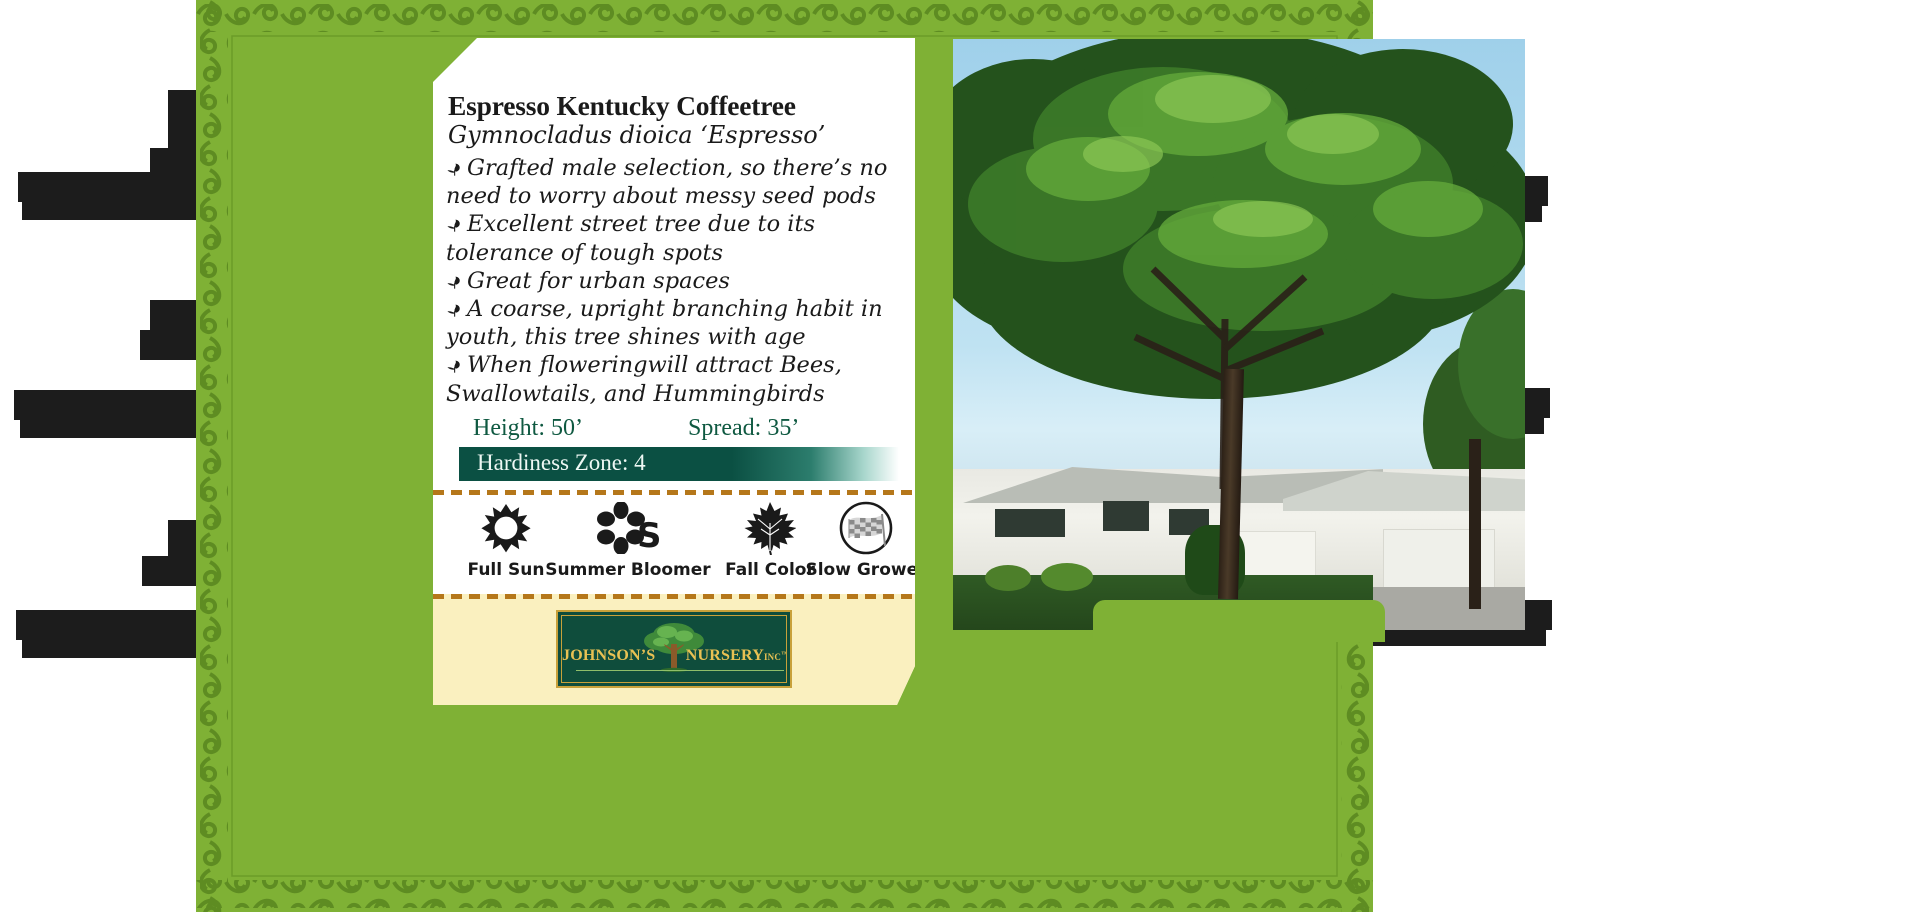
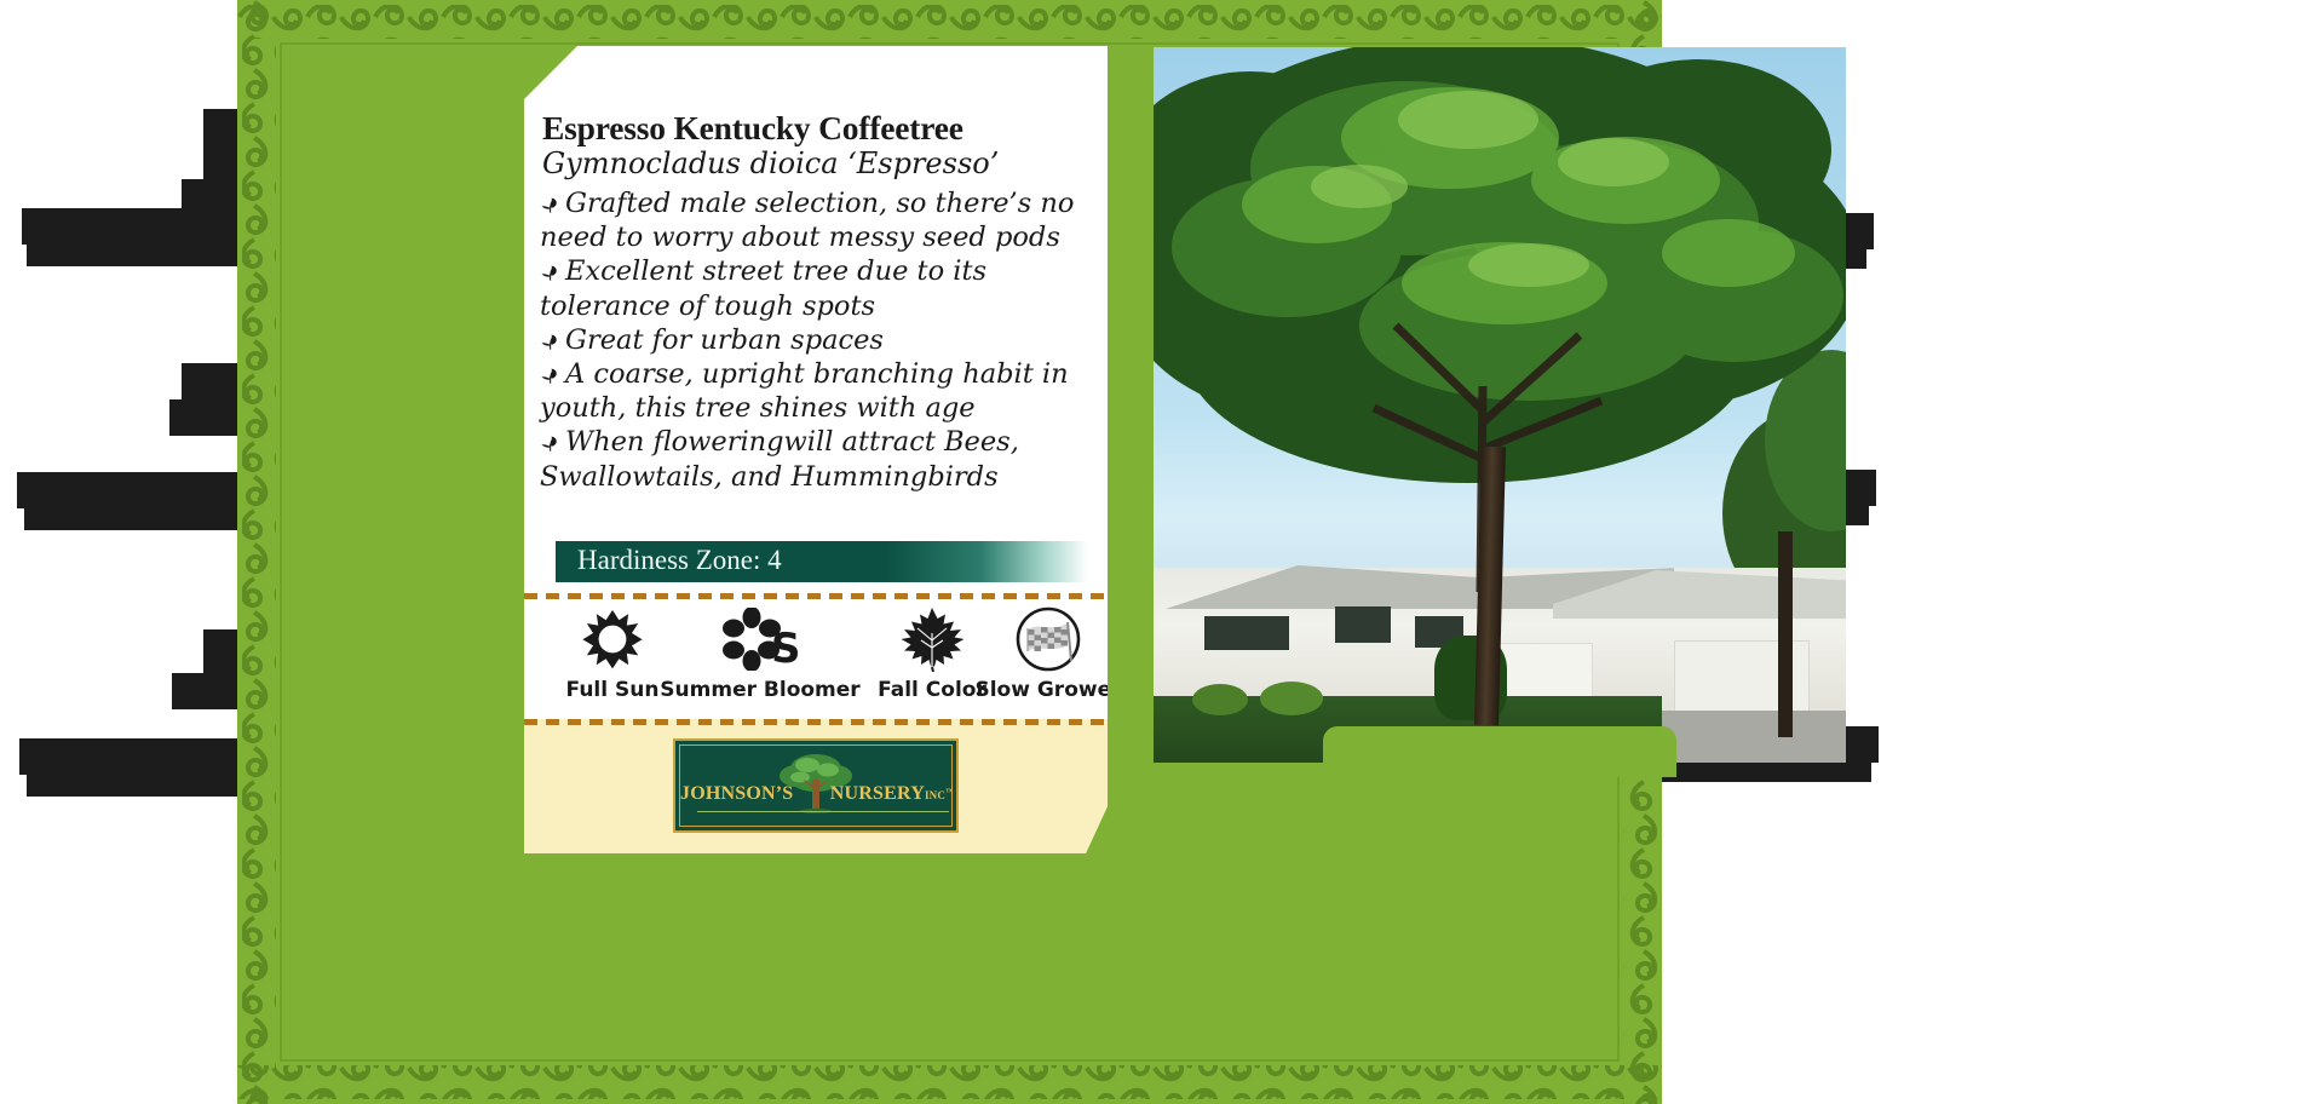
  Espresso Kentucky Coffeetree
  Gymnocladus dioica ‘Espresso’
  Grafted male selection, so there’s no need to worry about messy seed pods
  Excellent street tree due to its tolerance of tough spots
  Great for urban spaces
  A coarse, upright branching habit in youth, this tree shines with age
  When floweringwill attract Bees, Swallowtails, and Hummingbirds
- Height: 50’
- Spread: 35’
  Hardiness Zone: 4
  Full Sun
  S
  Summer Bloomer
  Fall Color
  Slow Growe
  JOHNSON’S NURSERYINC™
